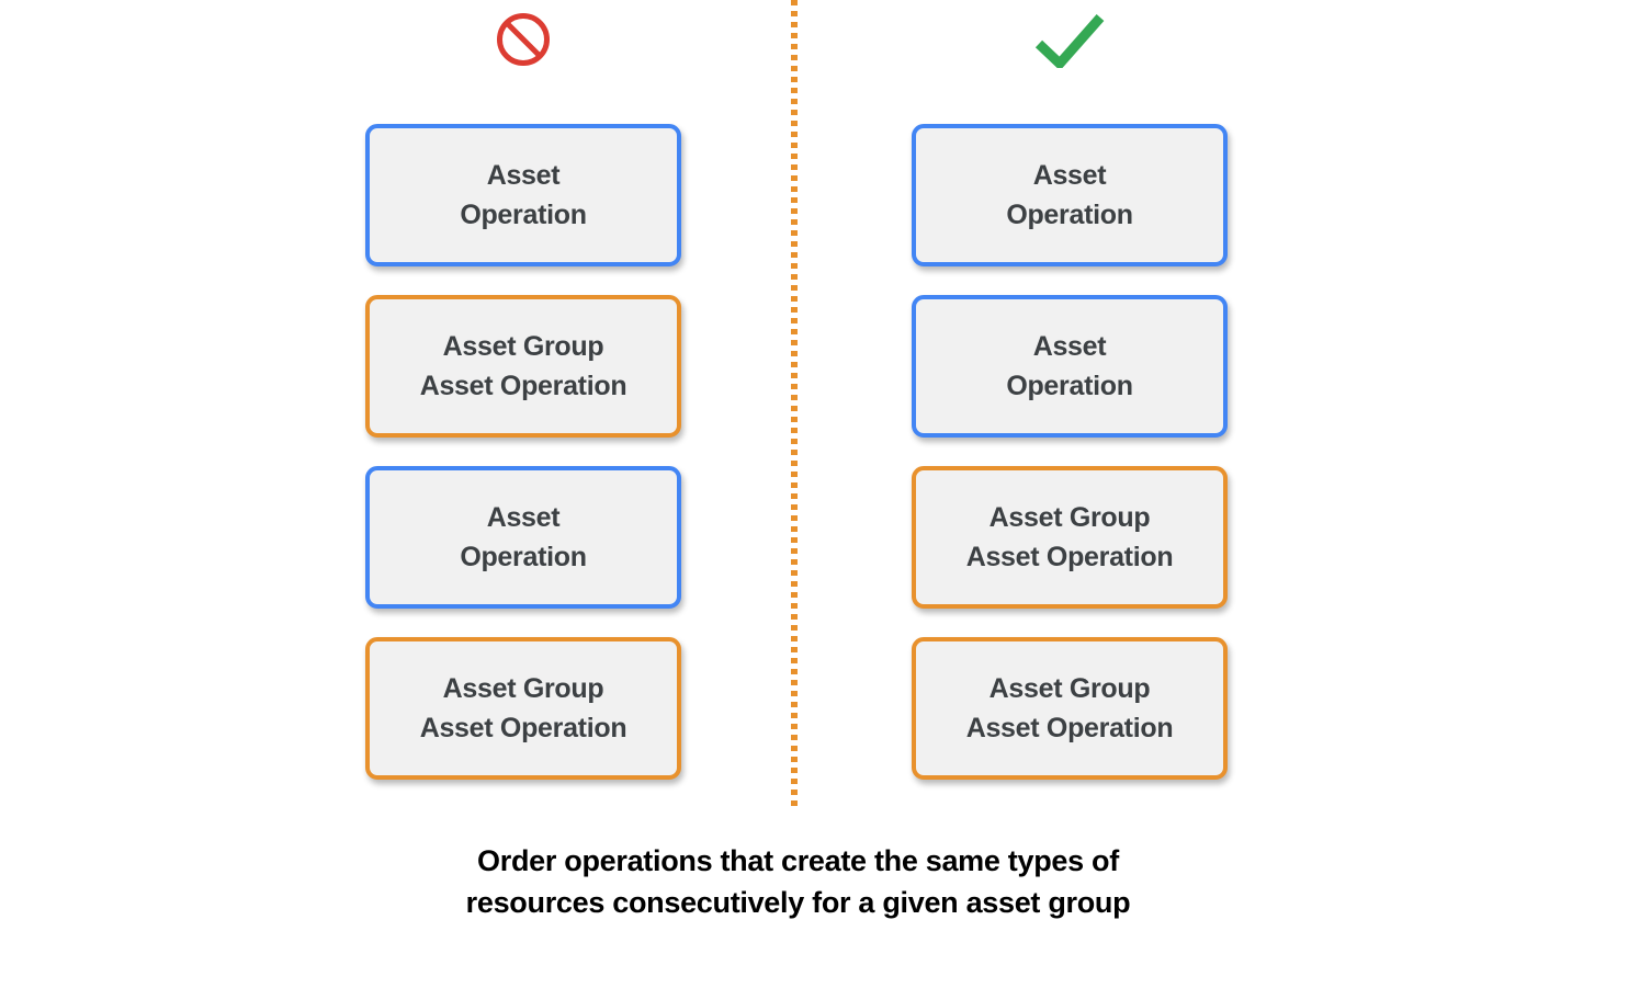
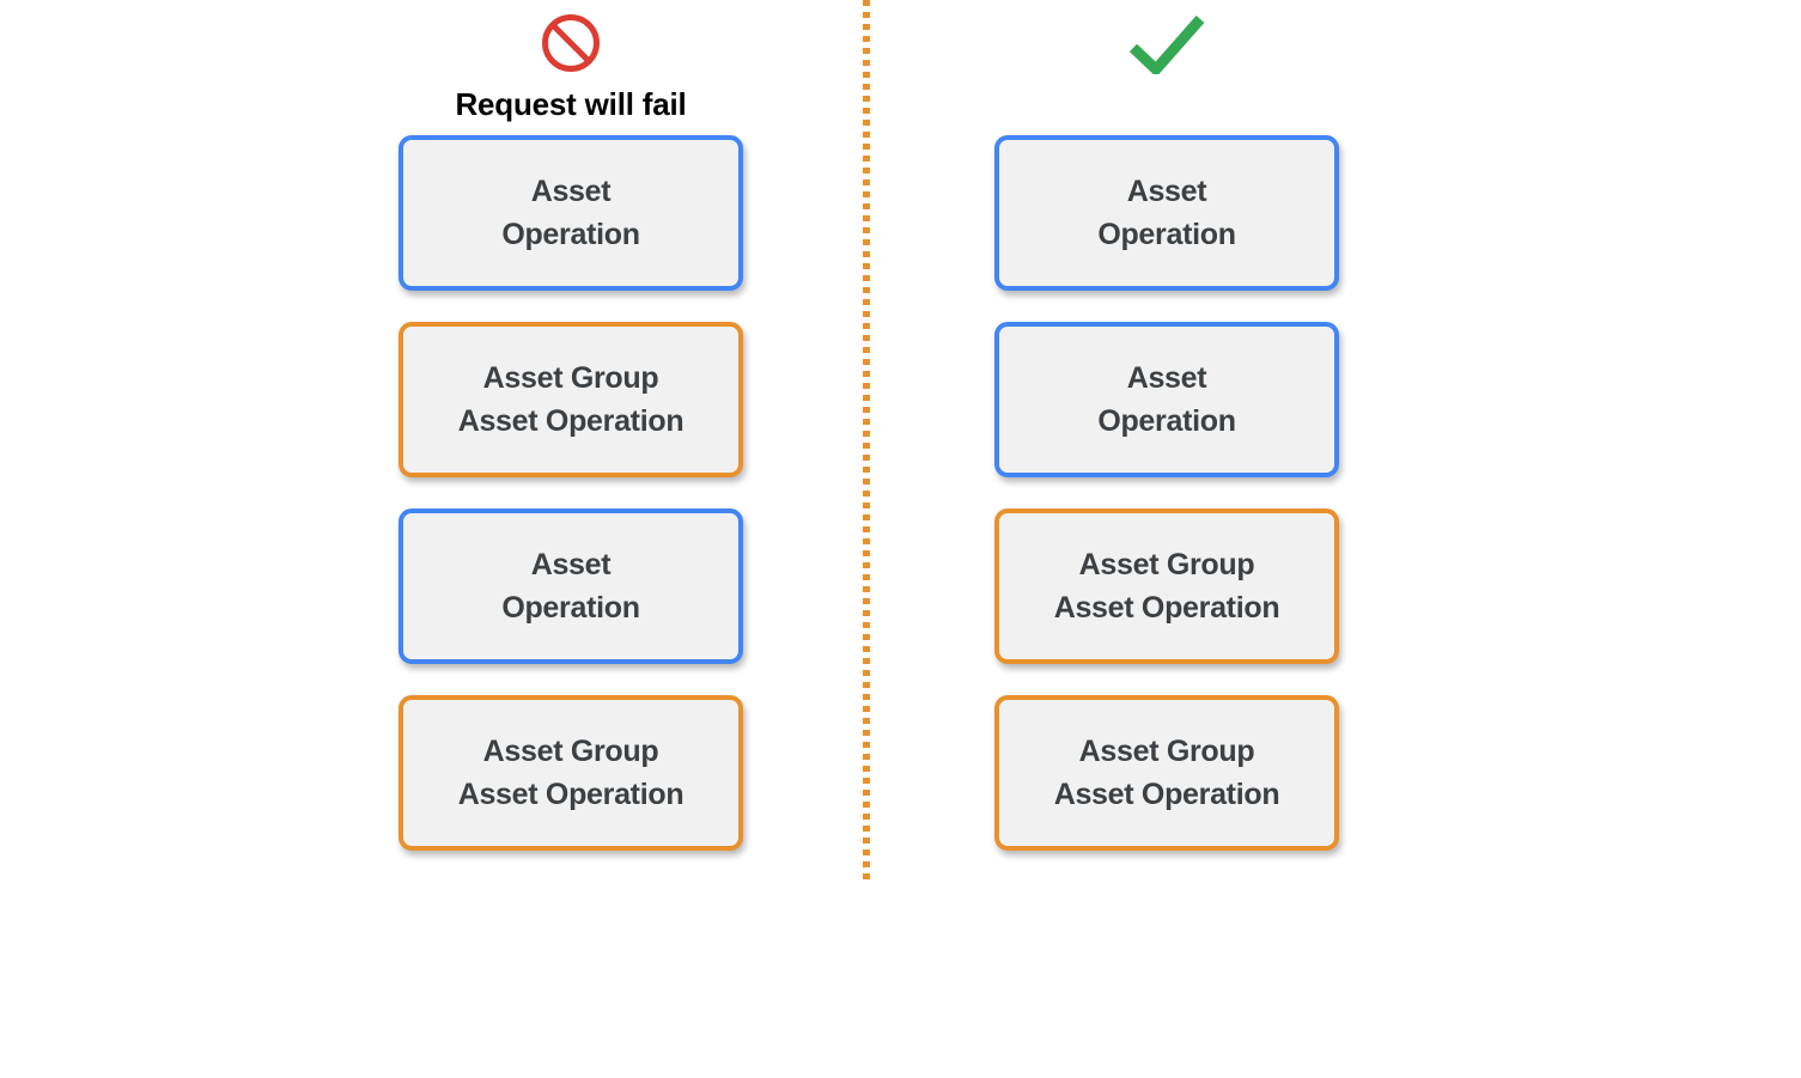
+ Request will fail
  Asset
  Operation
  Asset Group
  Asset Operation
  Asset
  Operation
  Asset Group
  Asset Operation
  Asset
  Operation
  Asset
  Operation
  Asset Group
  Asset Operation
  Asset Group
  Asset Operation
- Order operations that create the same types of
- resources consecutively for a given asset group
